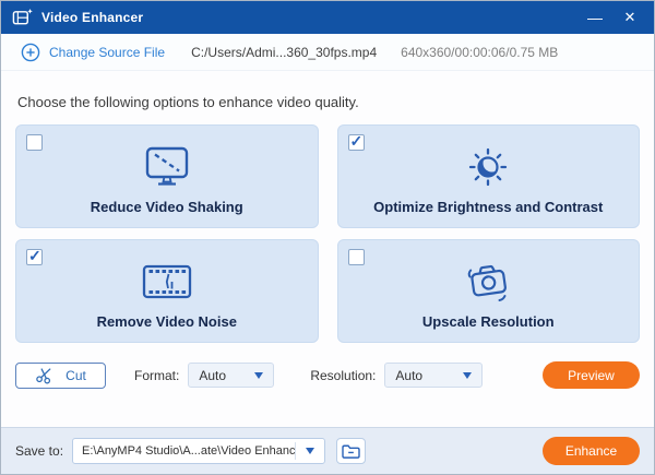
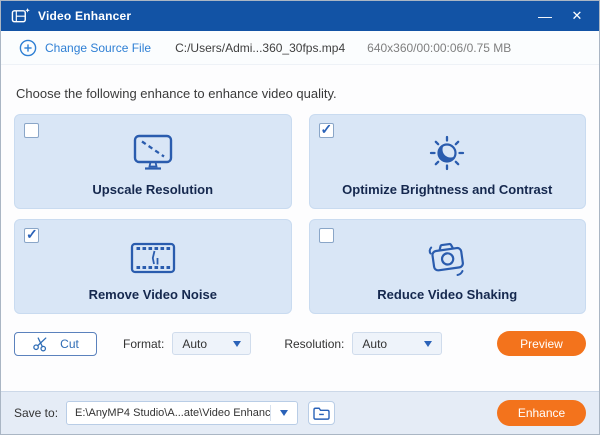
  Video Enhancer
  —
  ✕
  Change Source File
  C:/Users/Admi...360_30fps.mp4
  640x360/00:00:06/0.75 MB
- Choose the following options to enhance video quality.
+ Choose the following enhance to enhance video quality.
- Reduce Video Shaking
+ Upscale Resolution
  Optimize Brightness and Contrast
  Remove Video Noise
- Upscale Resolution
+ Reduce Video Shaking
  Cut
  Format:
  Auto
  Resolution:
  Auto
  Preview
  Save to:
  E:\AnyMP4 Studio\A...ate\Video Enhanc
  Enhance
